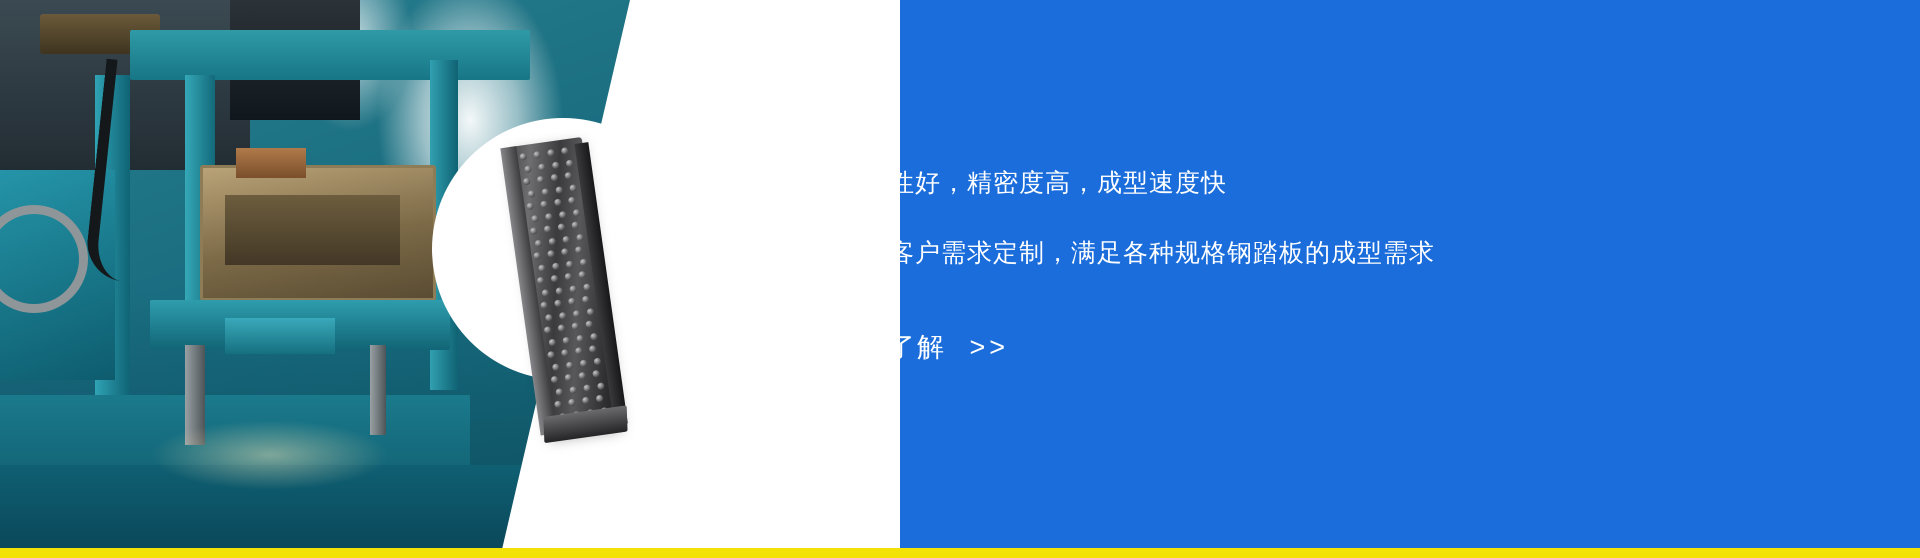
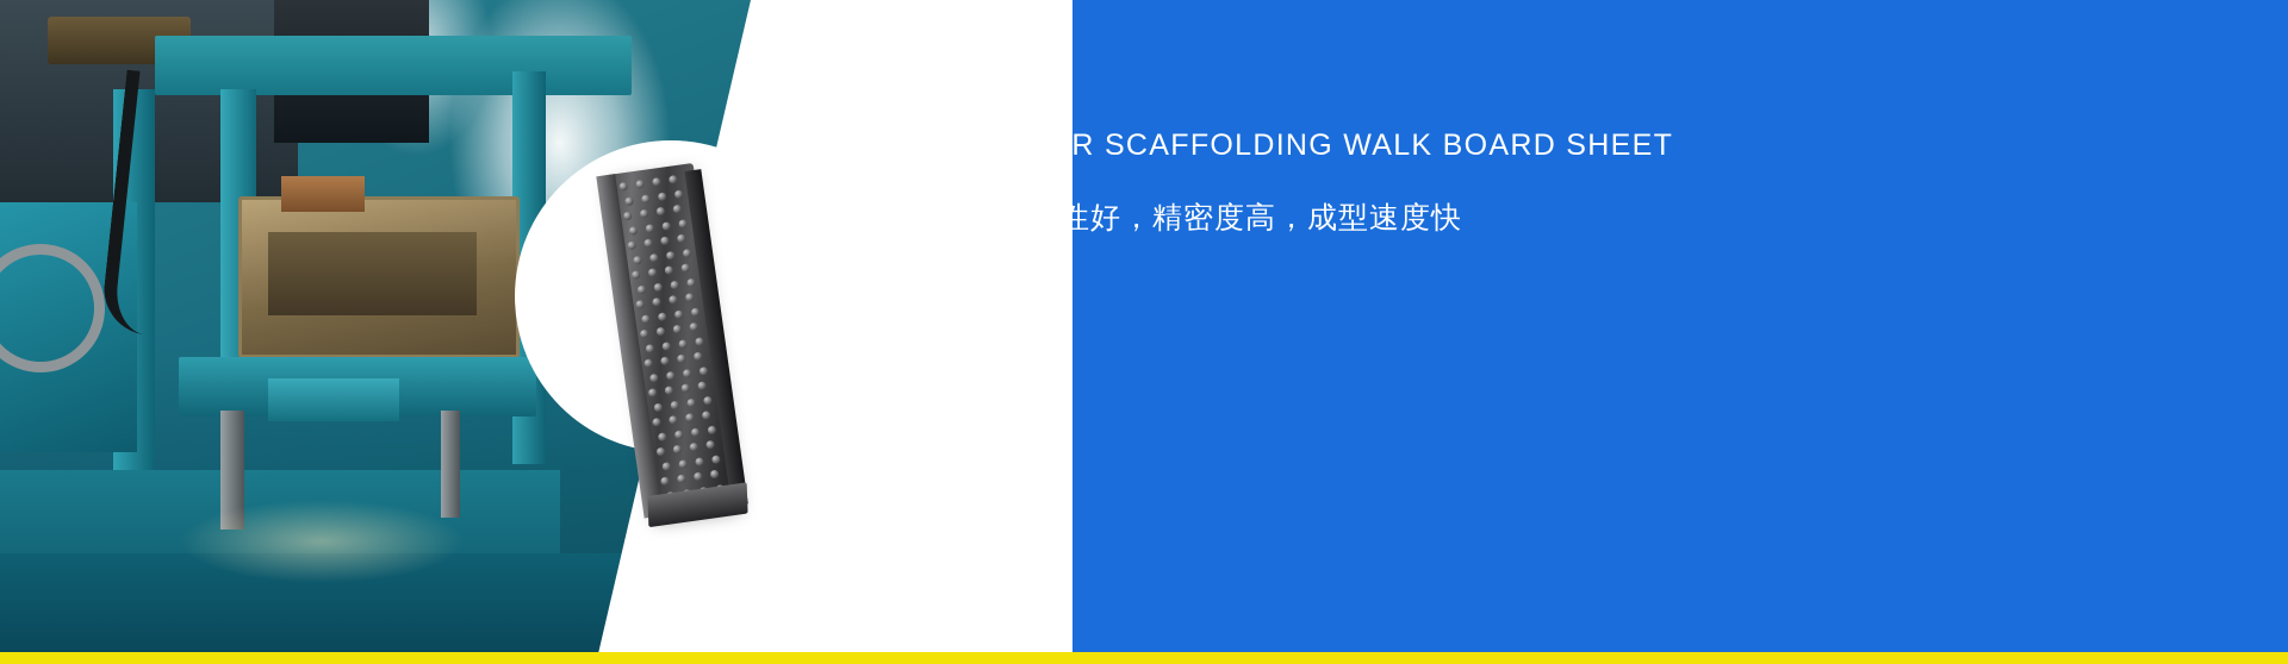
+ LINE FOR SCAFFOLDING WALK BOARD SHEET
  稳定性好，精密度高，成型速度快
- 按照客户需求定制，满足各种规格钢踏板的成型需求
- 点击了解 >>
